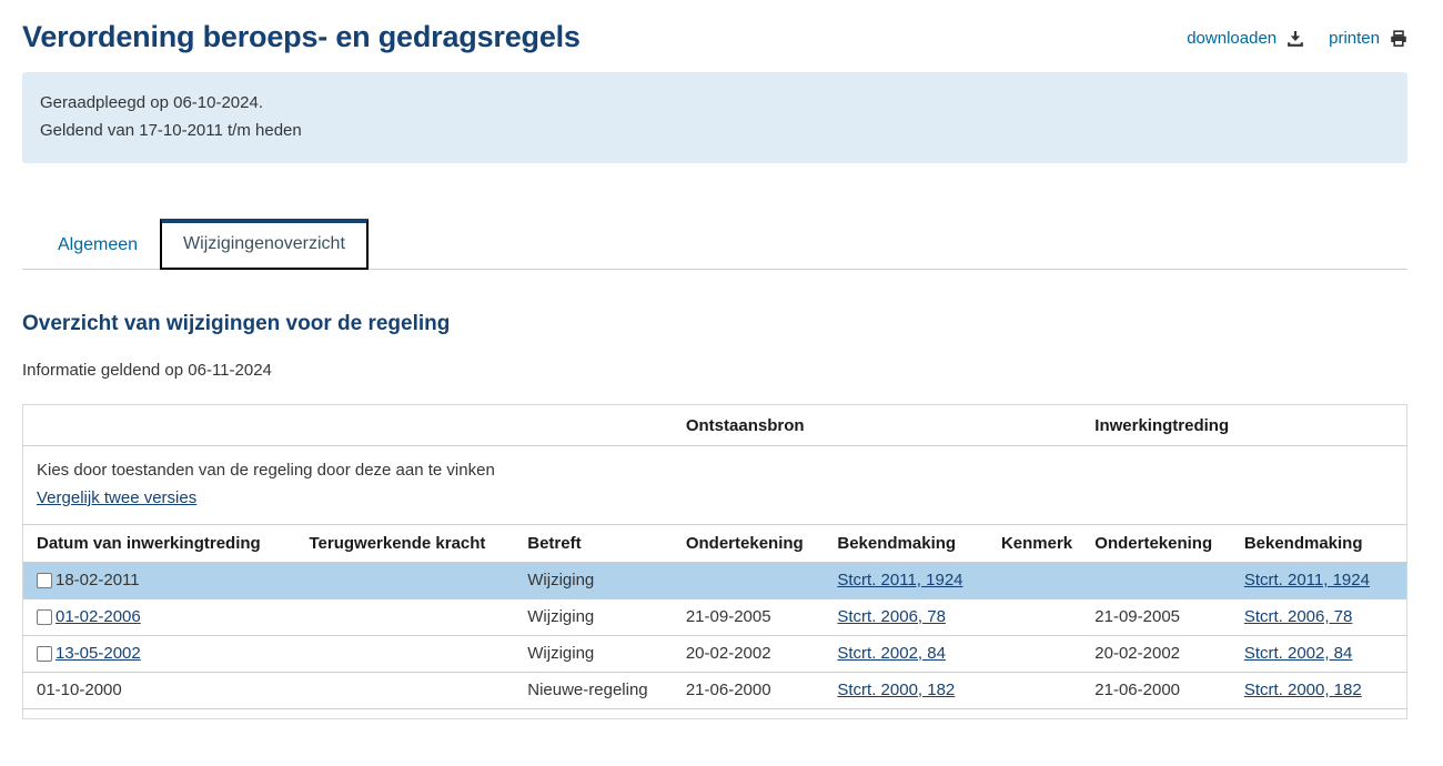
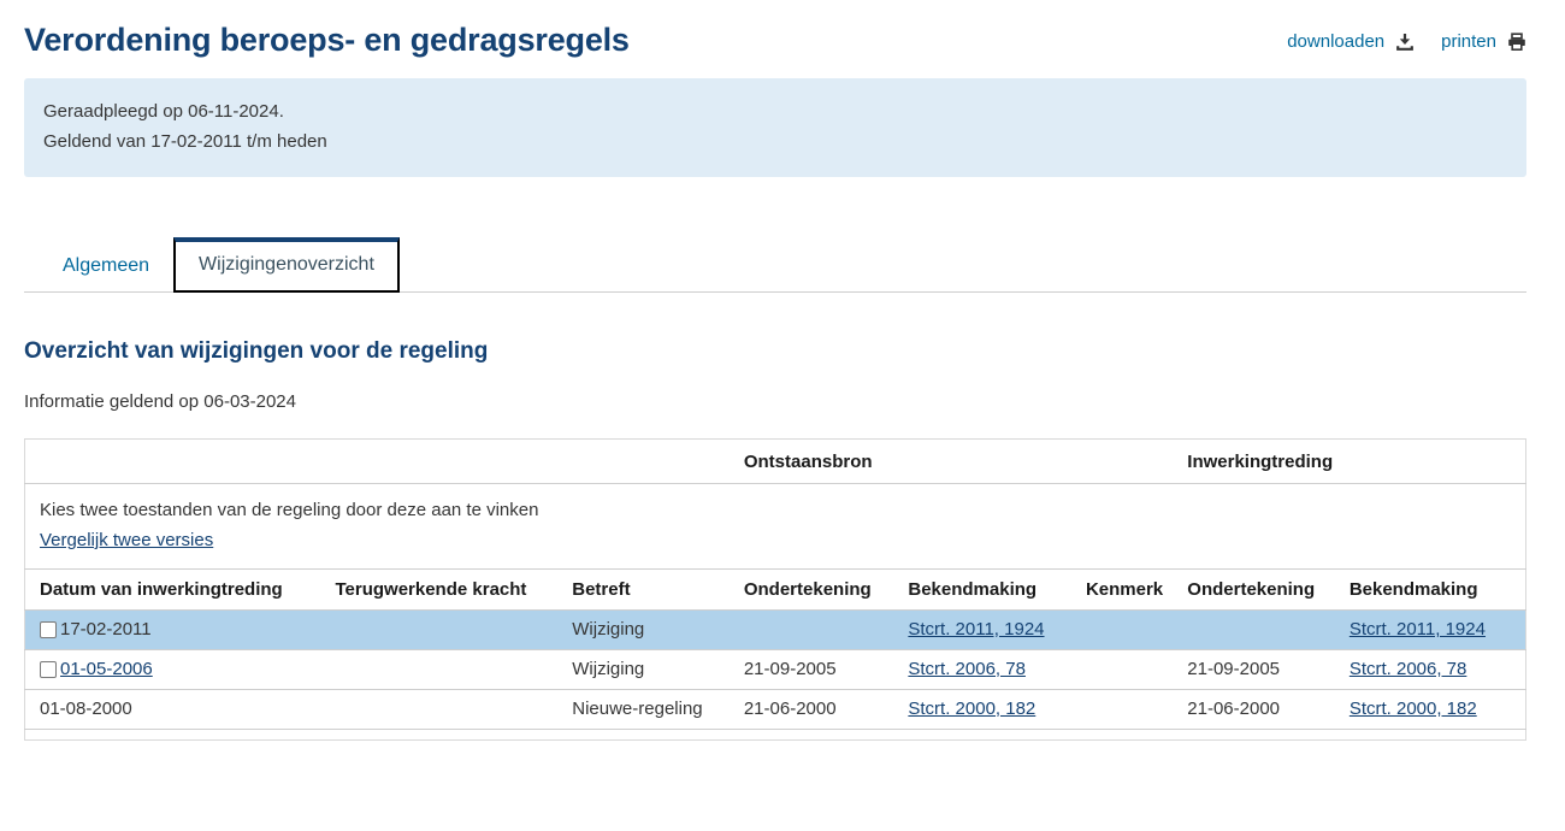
  Verordening beroeps- en gedragsregels
  downloaden
  printen
- Geraadpleegd op 06-10-2024.
+ Geraadpleegd op 06-11-2024.
- Geldend van 17-10-2011 t/m heden
+ Geldend van 17-02-2011 t/m heden
  Algemeen
  Wijzigingenoverzicht
  Overzicht van wijzigingen voor de regeling
- Informatie geldend op 06-11-2024
+ Informatie geldend op 06-03-2024
  	Ontstaansbron	Inwerkingtreding
- Kies door toestanden van de regeling door deze aan te vinken Vergelijk twee versies
+ Kies twee toestanden van de regeling door deze aan te vinken Vergelijk twee versies
  Datum van inwerkingtreding	Terugwerkende kracht	Betreft	Ondertekening	Bekendmaking	Kenmerk	Ondertekening	Bekendmaking
- 18-02-2011		Wijziging		Stcrt. 2011, 1924			Stcrt. 2011, 1924
+ 17-02-2011		Wijziging		Stcrt. 2011, 1924			Stcrt. 2011, 1924
- 01-02-2006		Wijziging	21-09-2005	Stcrt. 2006, 78		21-09-2005	Stcrt. 2006, 78
+ 01-05-2006		Wijziging	21-09-2005	Stcrt. 2006, 78		21-09-2005	Stcrt. 2006, 78
- 13-05-2002		Wijziging	20-02-2002	Stcrt. 2002, 84		20-02-2002	Stcrt. 2002, 84
- 01-10-2000		Nieuwe-regeling	21-06-2000	Stcrt. 2000, 182		21-06-2000	Stcrt. 2000, 182
+ 01-08-2000		Nieuwe-regeling	21-06-2000	Stcrt. 2000, 182		21-06-2000	Stcrt. 2000, 182
